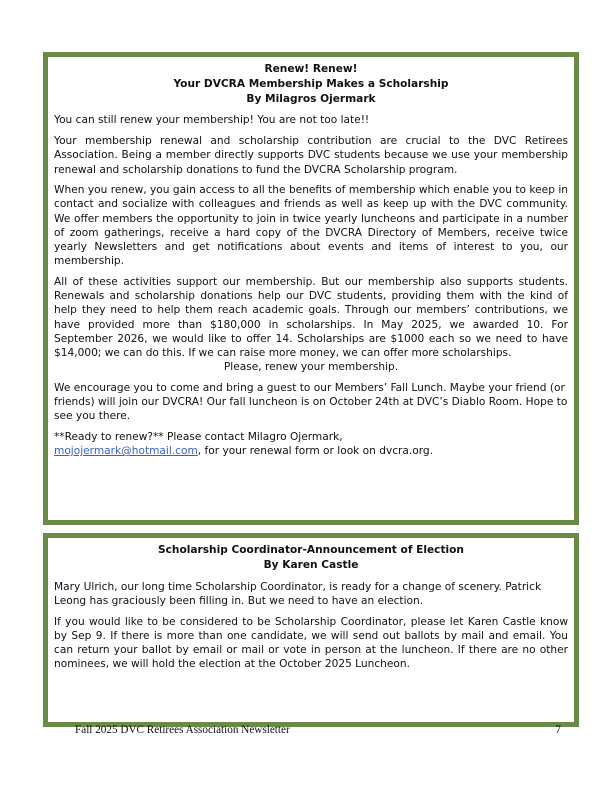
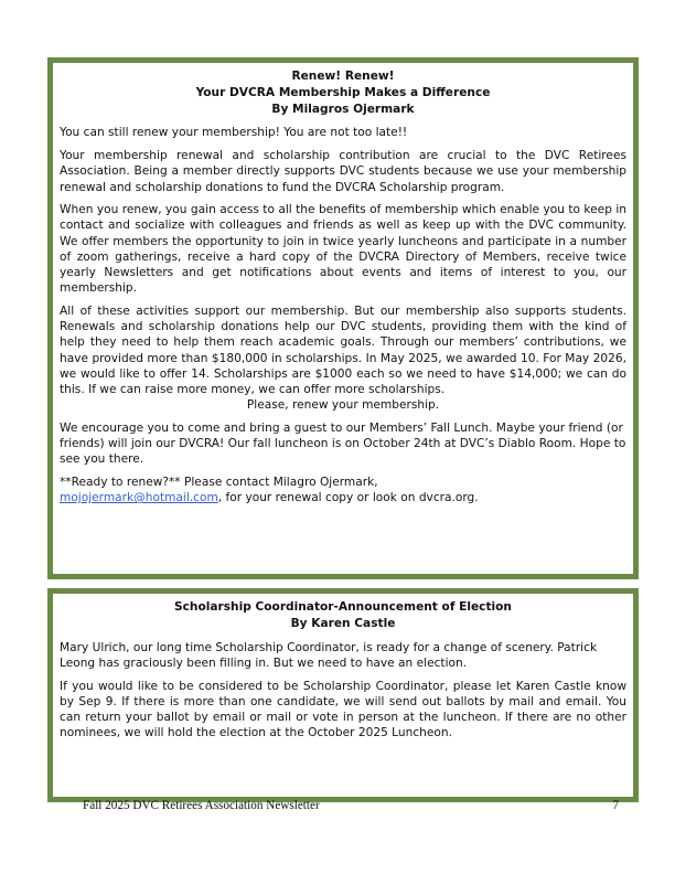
  Renew! Renew!
- Your DVCRA Membership Makes a Scholarship
+ Your DVCRA Membership Makes a Difference
  By Milagros Ojermark
  You can still renew your membership! You are not too late!!
  Your membership renewal and scholarship contribution are crucial to the DVC Retirees Association. Being a member directly supports DVC students because we use your membership renewal and scholarship donations to fund the DVCRA Scholarship program.
  When you renew, you gain access to all the benefits of membership which enable you to keep in contact and socialize with colleagues and friends as well as keep up with the DVC community. We offer members the opportunity to join in twice yearly luncheons and participate in a number of zoom gatherings, receive a hard copy of the DVCRA Directory of Members, receive twice yearly Newsletters and get notifications about events and items of interest to you, our membership.
- All of these activities support our membership. But our membership also supports students. Renewals and scholarship donations help our DVC students, providing them with the kind of help they need to help them reach academic goals. Through our members’ contributions, we have provided more than $180,000 in scholarships. In May 2025, we awarded 10. For September 2026, we would like to offer 14. Scholarships are $1000 each so we need to have $14,000; we can do this. If we can raise more money, we can offer more scholarships.
+ All of these activities support our membership. But our membership also supports students. Renewals and scholarship donations help our DVC students, providing them with the kind of help they need to help them reach academic goals. Through our members’ contributions, we have provided more than $180,000 in scholarships. In May 2025, we awarded 10. For May 2026, we would like to offer 14. Scholarships are $1000 each so we need to have $14,000; we can do this. If we can raise more money, we can offer more scholarships.
  Please, renew your membership.
  We encourage you to come and bring a guest to our Members’ Fall Lunch. Maybe your friend (or friends) will join our DVCRA! Our fall luncheon is on October 24th at DVC’s Diablo Room. Hope to see you there.
  **Ready to renew?** Please contact Milagro Ojermark,
- mojojermark@hotmail.com, for your renewal form or look on dvcra.org.
+ mojojermark@hotmail.com, for your renewal copy or look on dvcra.org.
  Scholarship Coordinator-Announcement of Election
  By Karen Castle
  Mary Ulrich, our long time Scholarship Coordinator, is ready for a change of scenery. Patrick Leong has graciously been filling in. But we need to have an election.
  If you would like to be considered to be Scholarship Coordinator, please let Karen Castle know by Sep 9. If there is more than one candidate, we will send out ballots by mail and email. You can return your ballot by email or mail or vote in person at the luncheon. If there are no other nominees, we will hold the election at the October 2025 Luncheon.
  Fall 2025 DVC Retirees Association Newsletter
  7
